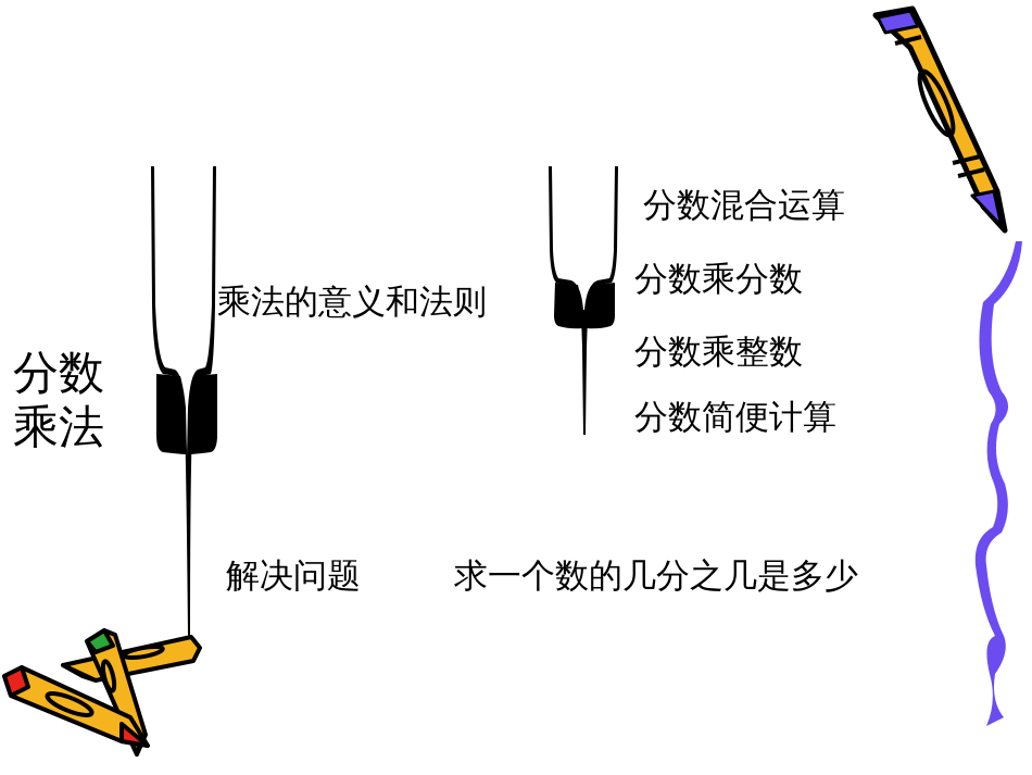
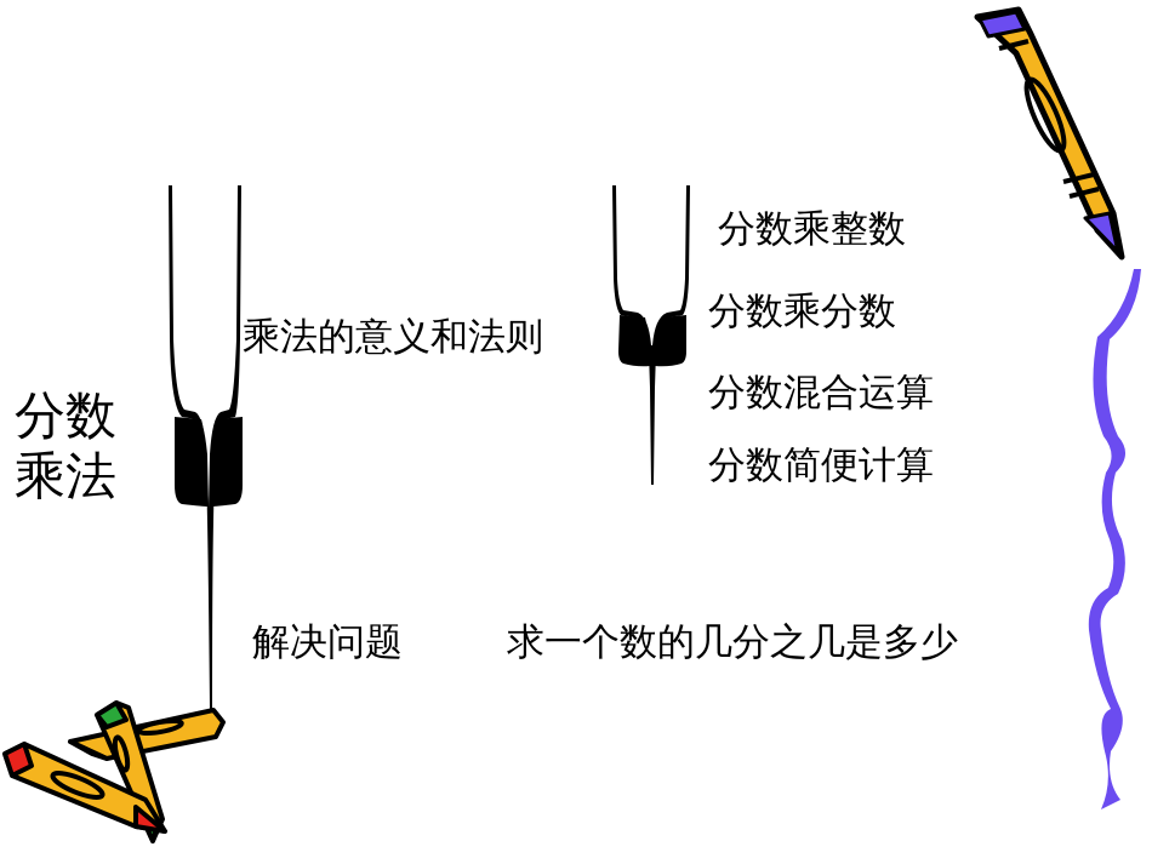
  分数乘法
  乘法的意义和法则
- 分数混合运算
+ 分数乘整数
  分数乘分数
- 分数乘整数
+ 分数混合运算
  分数简便计算
  解决问题
  求一个数的几分之几是多少
